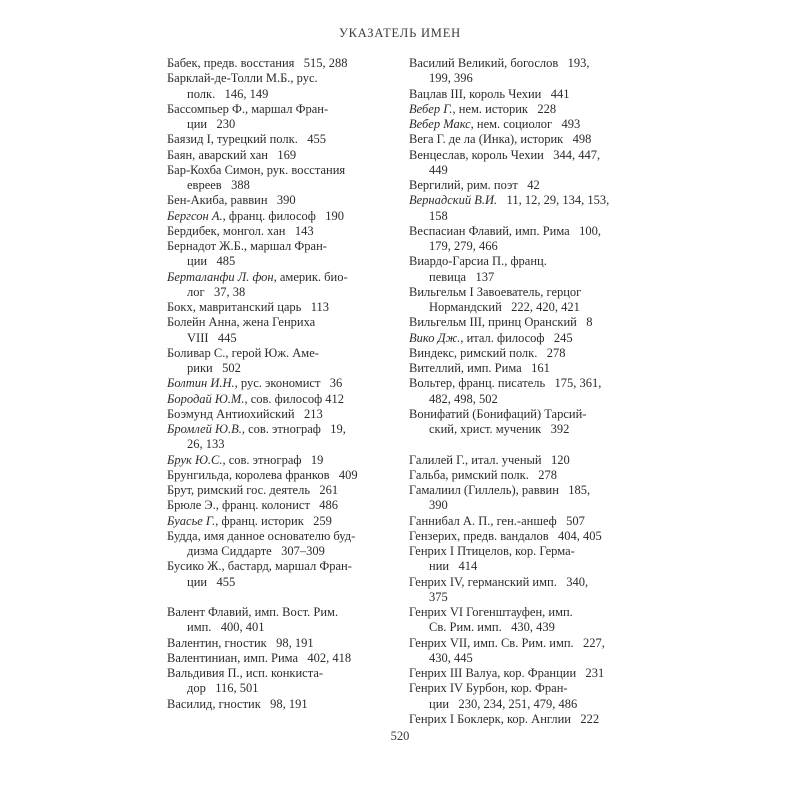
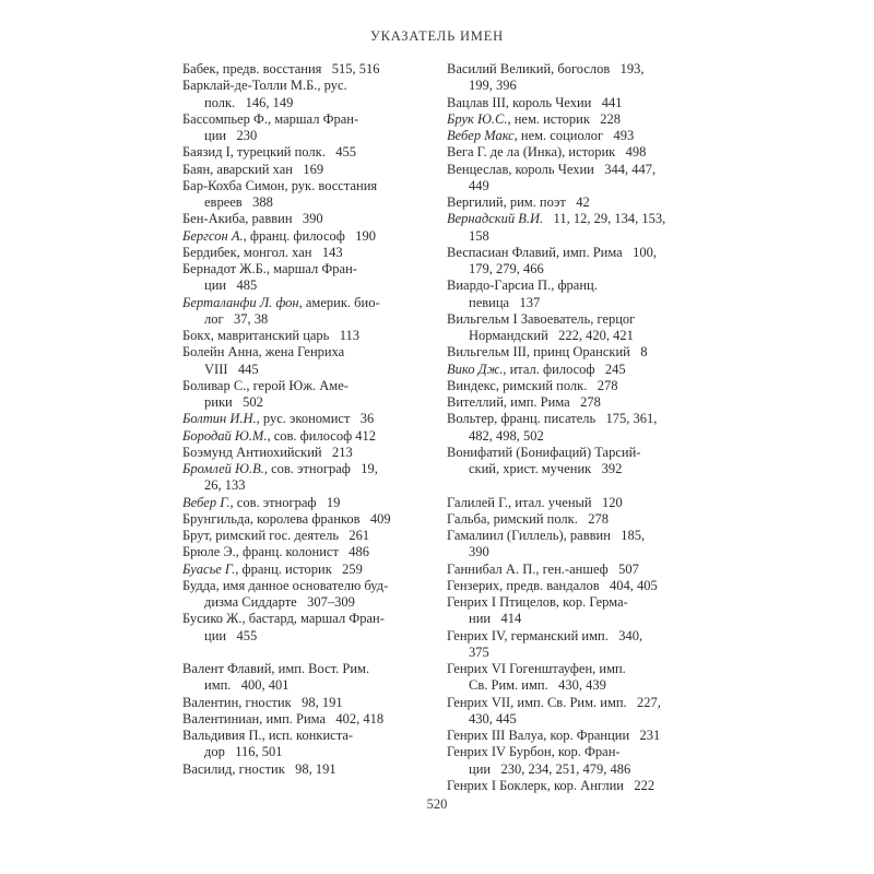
  УКАЗАТЕЛЬ ИМЕН
- Бабек, предв. восстания 515, 288
+ Бабек, предв. восстания 515, 516
  Барклай-де-Толли М.Б., рус.
  полк. 146, 149
  Бассомпьер Ф., маршал Фран-
  ции 230
  Баязид I, турецкий полк. 455
  Баян, аварский хан 169
  Бар-Кохба Симон, рук. восстания
  евреев 388
  Бен-Акиба, раввин 390
  Бергсон А., франц. философ 190
  Бердибек, монгол. хан 143
  Бернадот Ж.Б., маршал Фран-
  ции 485
  Берталанфи Л. фон, америк. био-
  лог 37, 38
  Бокх, мавританский царь 113
  Болейн Анна, жена Генриха
  VIII 445
  Боливар С., герой Юж. Аме-
  рики 502
  Болтин И.Н., рус. экономист 36
  Бородай Ю.М., сов. философ 412
  Боэмунд Антиохийский 213
  Бромлей Ю.В., сов. этнограф 19,
  26, 133
- Брук Ю.С., сов. этнограф 19
+ Вебер Г., сов. этнограф 19
  Брунгильда, королева франков 409
  Брут, римский гос. деятель 261
  Брюле Э., франц. колонист 486
  Буасье Г., франц. историк 259
  Будда, имя данное основателю буд-
  дизма Сиддарте 307–309
  Бусико Ж., бастард, маршал Фран-
  ции 455
  Валент Флавий, имп. Вост. Рим.
  имп. 400, 401
  Валентин, гностик 98, 191
  Валентиниан, имп. Рима 402, 418
  Вальдивия П., исп. конкиста-
  дор 116, 501
  Василид, гностик 98, 191
  Василий Великий, богослов 193,
  199, 396
  Вацлав III, король Чехии 441
- Вебер Г., нем. историк 228
+ Брук Ю.С., нем. историк 228
  Вебер Макс, нем. социолог 493
  Вега Г. де ла (Инка), историк 498
  Венцеслав, король Чехии 344, 447,
  449
  Вергилий, рим. поэт 42
  Вернадский В.И. 11, 12, 29, 134, 153,
  158
  Веспасиан Флавий, имп. Рима 100,
  179, 279, 466
  Виардо-Гарсиа П., франц.
  певица 137
  Вильгельм I Завоеватель, герцог
  Нормандский 222, 420, 421
  Вильгельм III, принц Оранский 8
  Вико Дж., итал. философ 245
  Виндекс, римский полк. 278
- Вителлий, имп. Рима 161
+ Вителлий, имп. Рима 278
  Вольтер, франц. писатель 175, 361,
  482, 498, 502
  Вонифатий (Бонифаций) Тарсий-
  ский, христ. мученик 392
  Галилей Г., итал. ученый 120
  Гальба, римский полк. 278
  Гамалиил (Гиллель), раввин 185,
  390
  Ганнибал А. П., ген.-аншеф 507
  Гензерих, предв. вандалов 404, 405
  Генрих I Птицелов, кор. Герма-
  нии 414
  Генрих IV, германский имп. 340,
  375
  Генрих VI Гогенштауфен, имп.
  Св. Рим. имп. 430, 439
  Генрих VII, имп. Св. Рим. имп. 227,
  430, 445
  Генрих III Валуа, кор. Франции 231
  Генрих IV Бурбон, кор. Фран-
  ции 230, 234, 251, 479, 486
  Генрих I Боклерк, кор. Англии 222
  520
